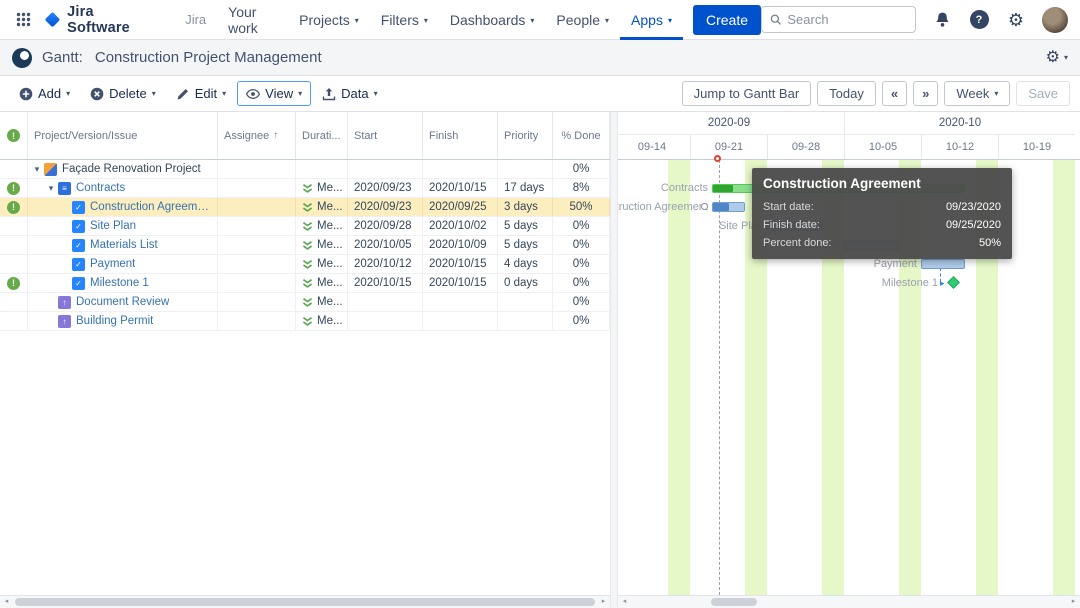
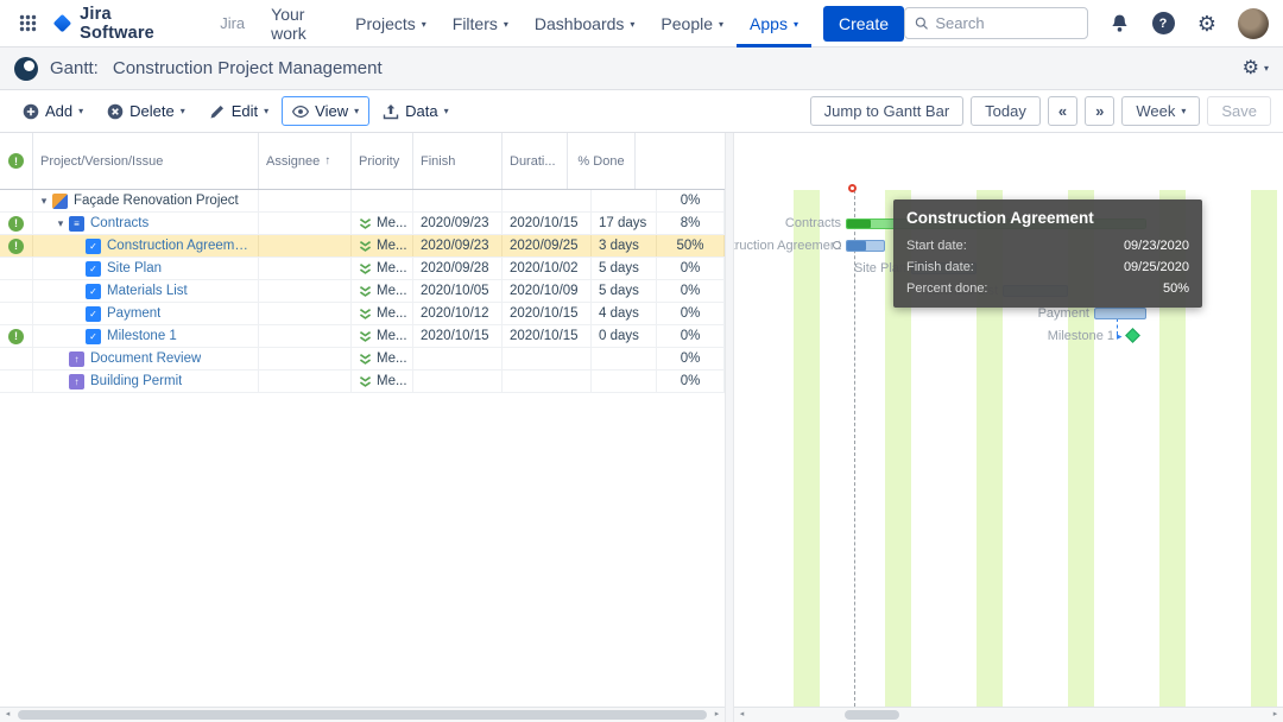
  Jira Software
  Jira
  Your work
  Projects
  ▾
  Filters
  ▾
  Dashboards
  ▾
  People
  ▾
  Apps
  ▾
  Create
  Search
  ?
  ⚙
  Gantt:
  Construction Project Management
  ⚙
  ▾
  Add
  ▾
  Delete
  ▾
  Edit
  ▾
  View
  ▾
  Data
  ▾
  Jump to Gantt Bar
  Today
  «
  »
  Week
  ▾
  Save
  !
  Project/Version/Issue
  Assignee
  ↑
- Durati...
+ Priority
- Start
  Finish
- Priority
+ Durati...
  % Done
  ▾
  Façade Renovation Project
  0%
  !
  ▾
  ≡
  Contracts
  Me...
  2020/09/23
  2020/10/15
  17 days
  8%
  !
  ✓
  Construction Agreemen
  Me...
  2020/09/23
  2020/09/25
  3 days
  50%
  ✓
  Site Plan
  Me...
  2020/09/28
  2020/10/02
  5 days
  0%
  ✓
  Materials List
  Me...
  2020/10/05
  2020/10/09
  5 days
  0%
  ✓
  Payment
  Me...
  2020/10/12
  2020/10/15
  4 days
  0%
  !
  ✓
  Milestone 1
  Me...
  2020/10/15
  2020/10/15
  0 days
  0%
  ↑
  Document Review
  Me...
  0%
  ↑
  Building Permit
  Me...
  0%
- 2020-09
- 2020-10
- 09-14
- 09-21
- 09-28
- 10-05
- 10-12
- 10-19
  Contracts
  truction Agreeme
  Site Pl
  Payment
  Milestone 1
  ▸
  Construction Agreement
  Start date:
  09/23/2020
  Finish date:
  09/25/2020
  Percent done:
  50%
